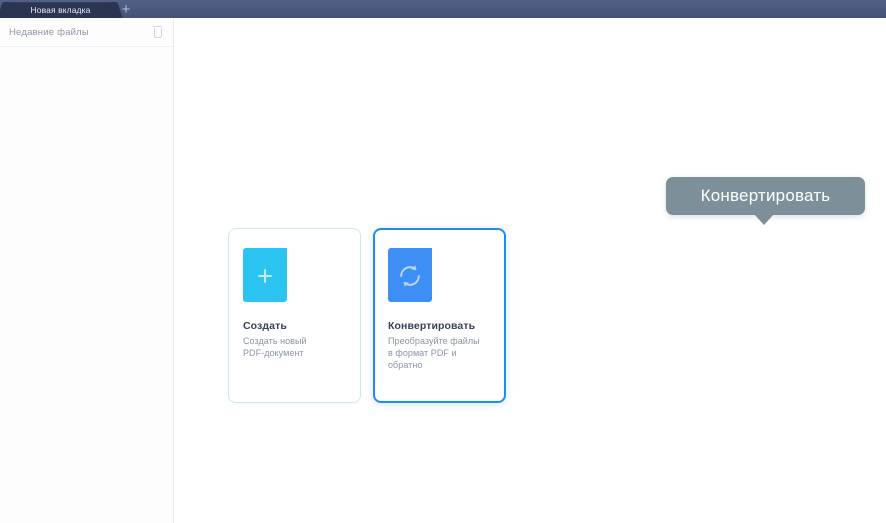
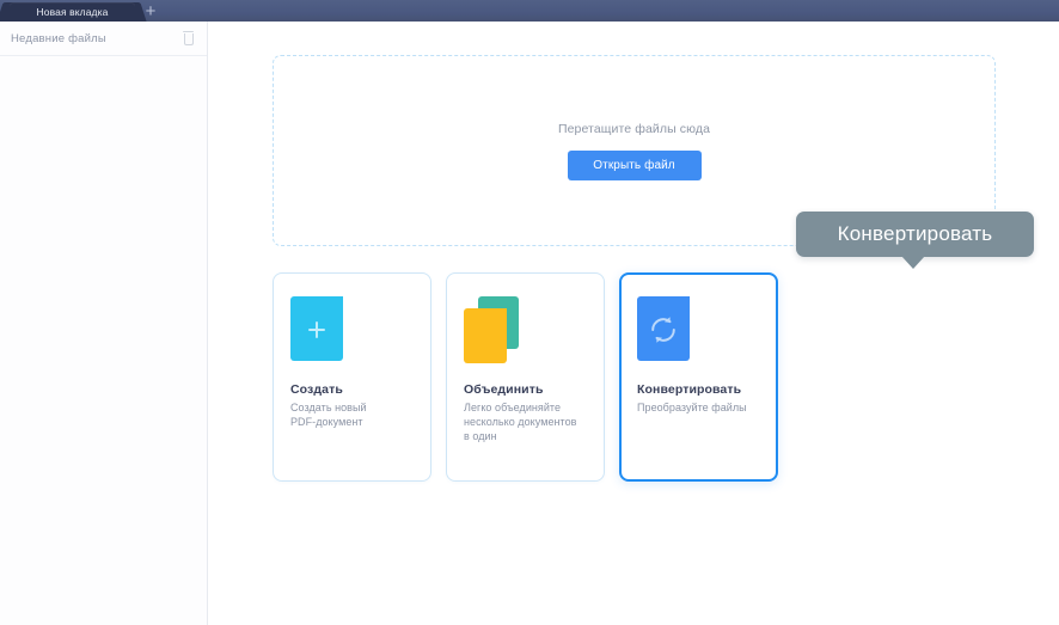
  Новая вкладка
  +
  Недавние файлы
+ Перетащите файлы сюда
+ Открыть файл
  Создать
  Создать новый
  PDF-документ
+ Объединить
+ Легко объединяйте
+ несколько документов
+ в один
  Конвертировать
  Преобразуйте файлы
- в формат PDF и обратно
  Конвертировать
